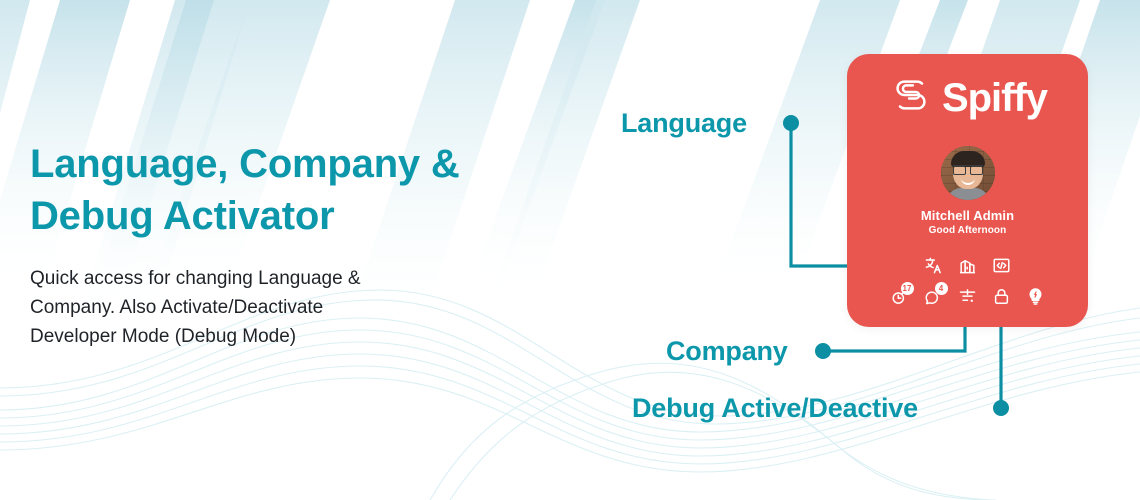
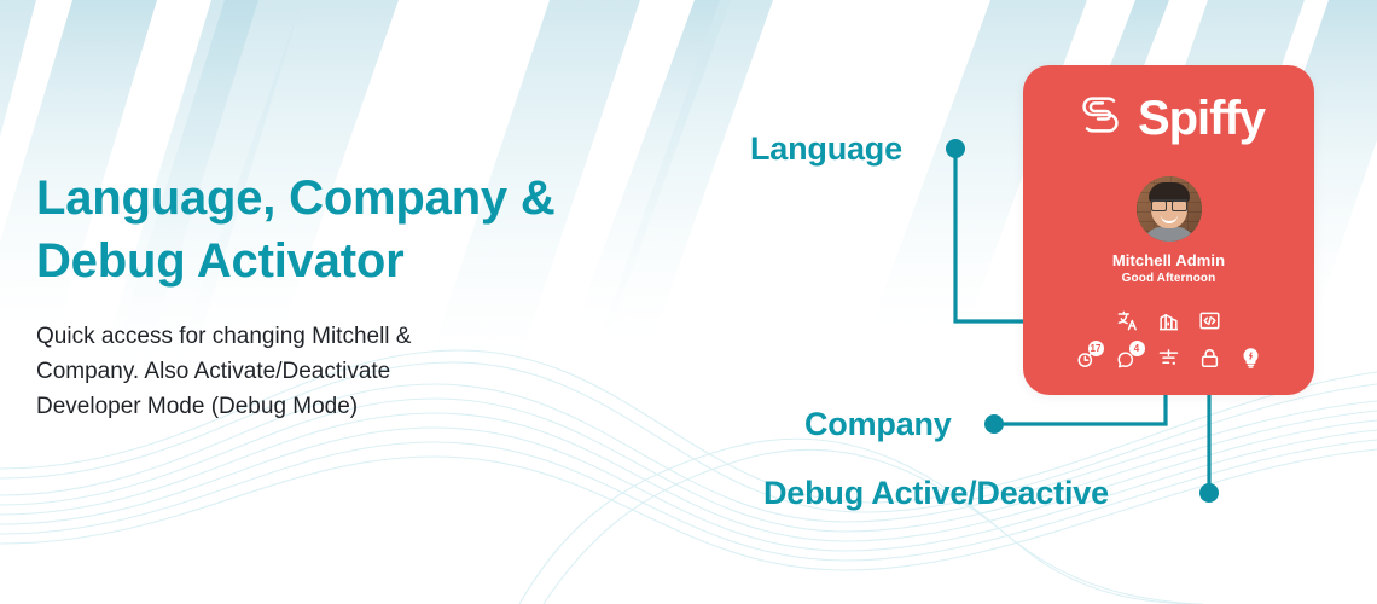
  Language, Company &
  Debug Activator
- Quick access for changing Language &
+ Quick access for changing Mitchell &
  Company. Also Activate/Deactivate
  Developer Mode (Debug Mode)
  Language
  Company
  Debug Active/Deactive
  Spiffy
  Mitchell Admin
  Good Afternoon
  17
  4
